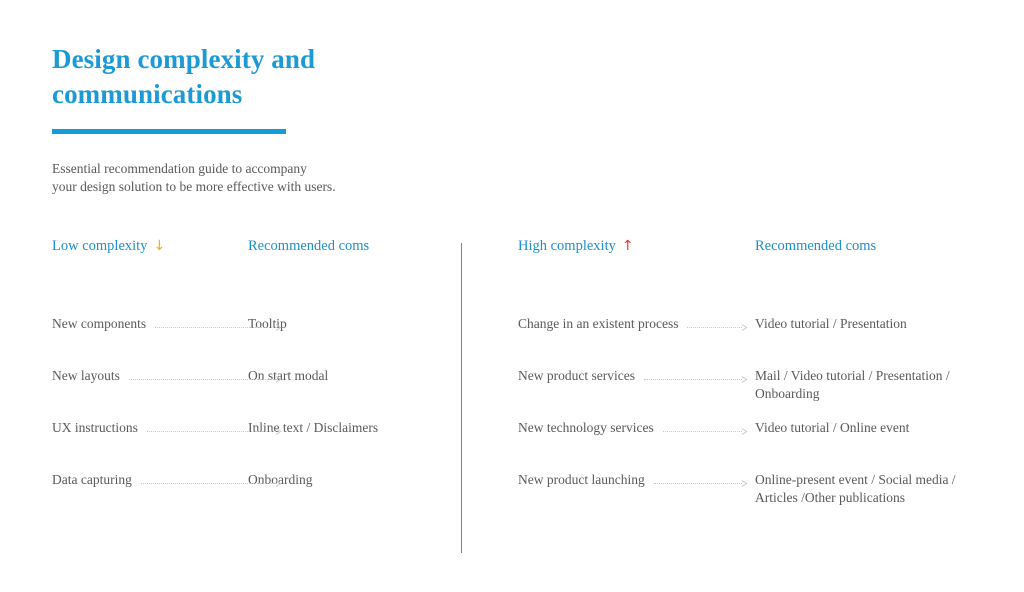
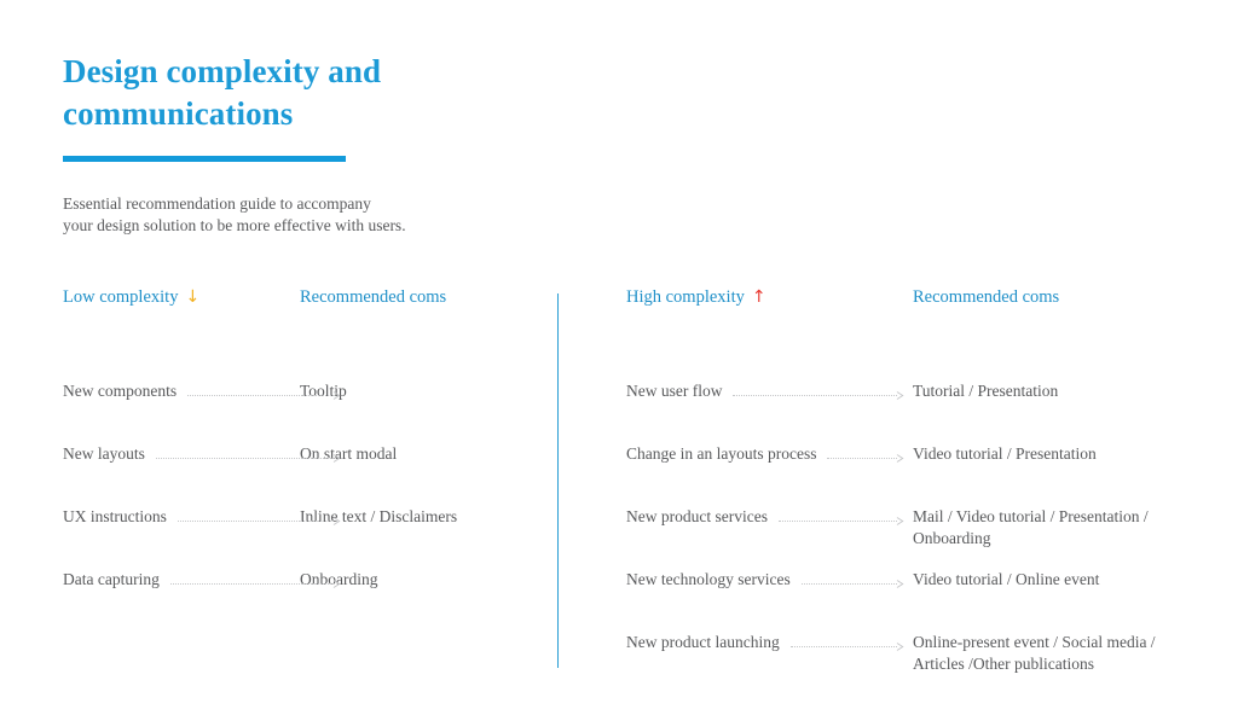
  Design complexity and
  communications
  Essential recommendation guide to accompany
  your design solution to be more effective with users.
  Low complexity ↓
  Recommended coms
  New components
  Tooltp
  New layouts
  On strt modal
  UX instructions
  Inlin text / Disclaimers
  Data capturing
  Onbording
  High complexity ↑
  Recommended coms
+ New user flow
+ Tutorial / Presentation
- Change in an existent process
+ Change in an layouts process
  Video tutorial / Presentation
  New product services
  Mail / Video tutorial / Presentation /
  Onboarding
  New technology services
  Video tutorial / Online event
  New product launching
  Online-present event / Social media /
  Articles /Other publications
